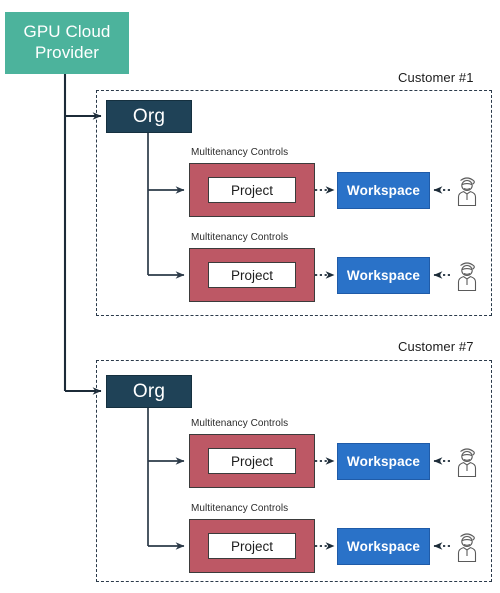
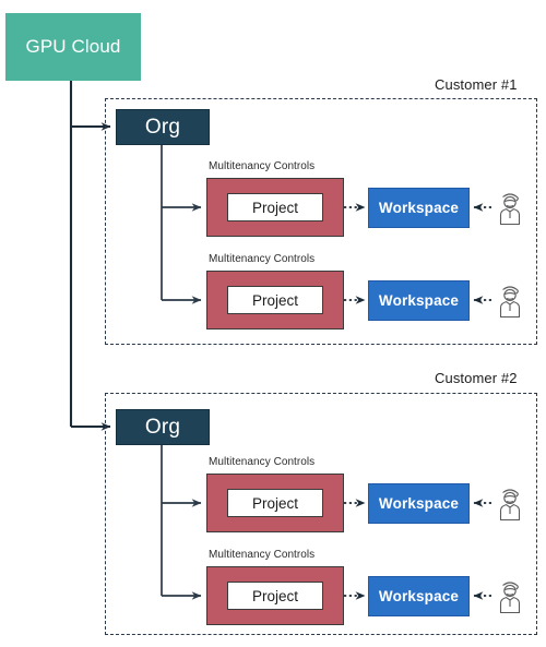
  GPU Cloud
- Provider
  Customer #1
  Org
  Multitenancy Controls
  Project
  Workspace
  Multitenancy Controls
  Project
  Workspace
- Customer #7
+ Customer #2
  Org
  Multitenancy Controls
  Project
  Workspace
  Multitenancy Controls
  Project
  Workspace
